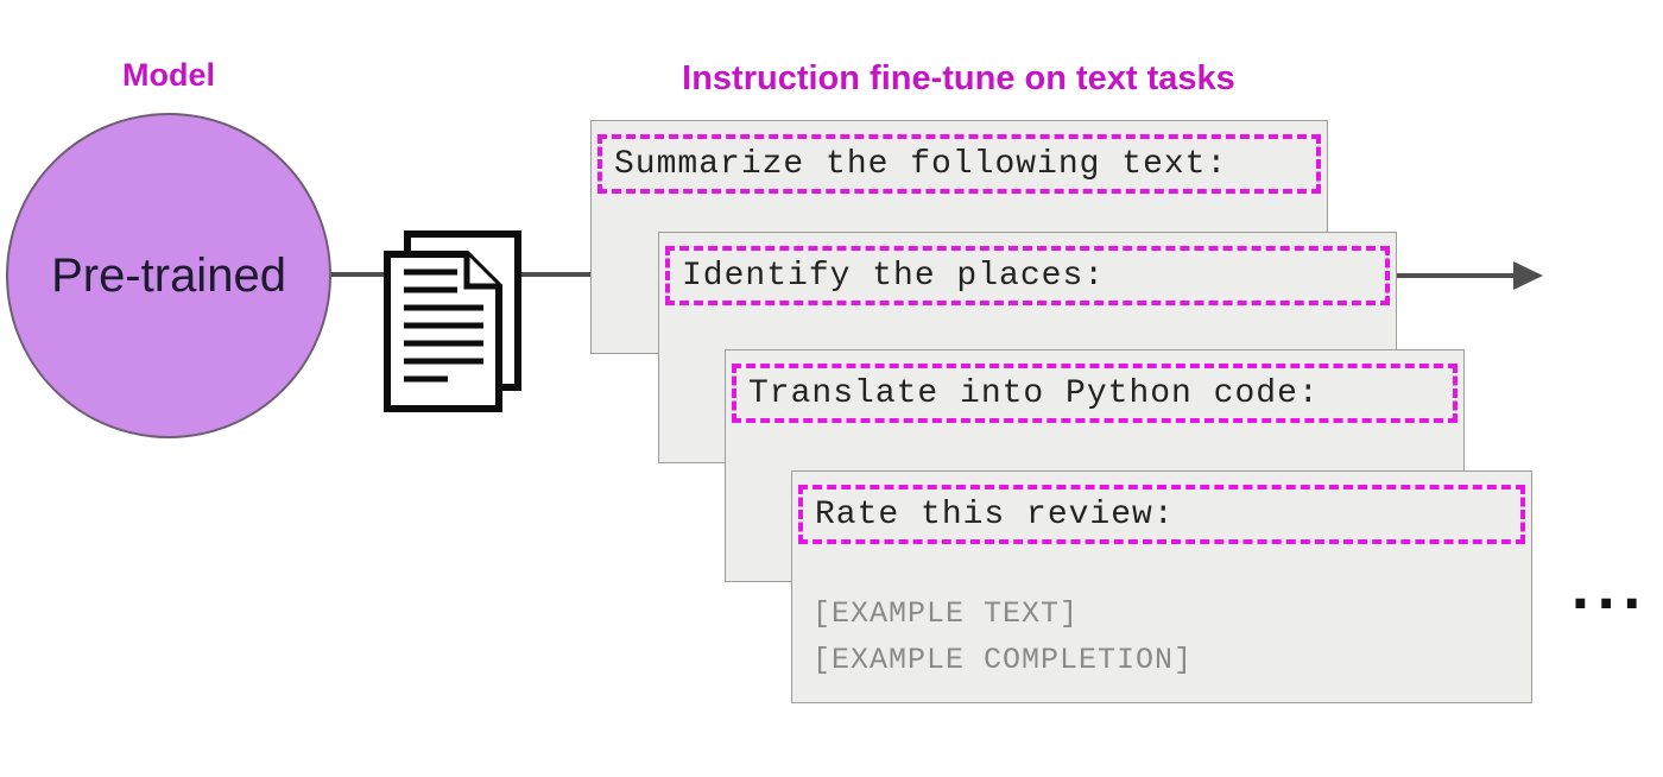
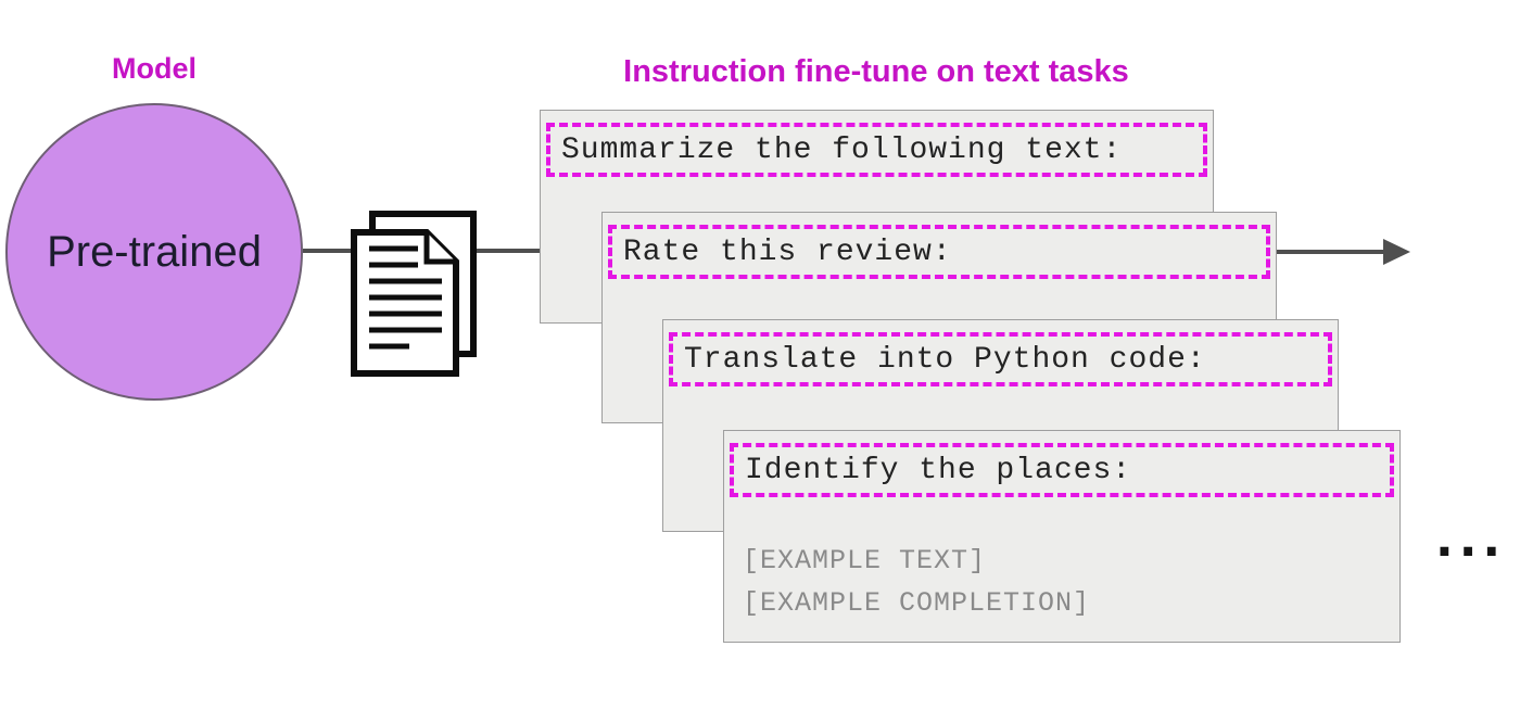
  Model
  Pre-trained
  Instruction fine-tune on text tasks
  Summarize the following text:
- Identify the places:
+ Rate this review:
  Translate into Python code:
- Rate this review:
+ Identify the places:
  [EXAMPLE TEXT]
  [EXAMPLE COMPLETION]
  ...
